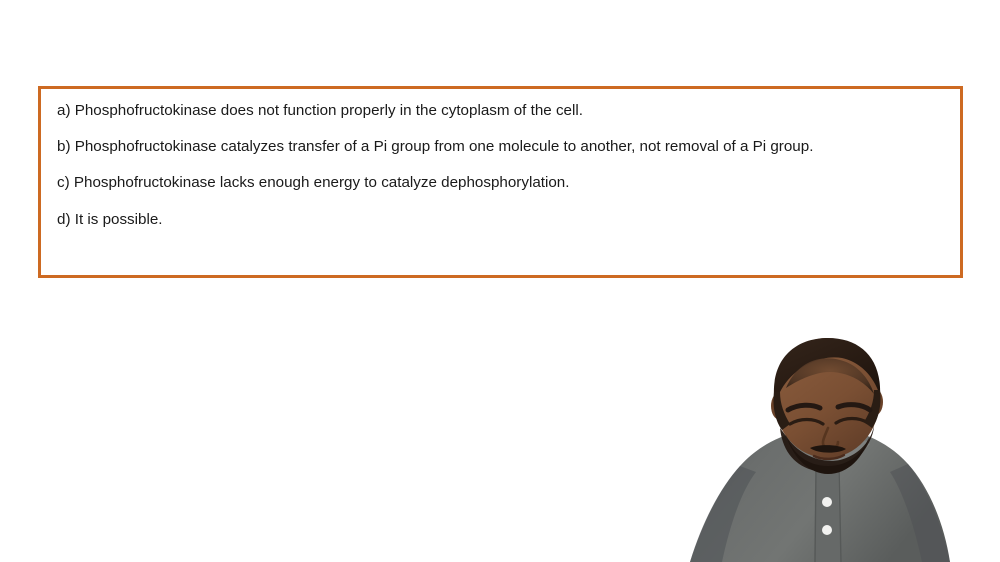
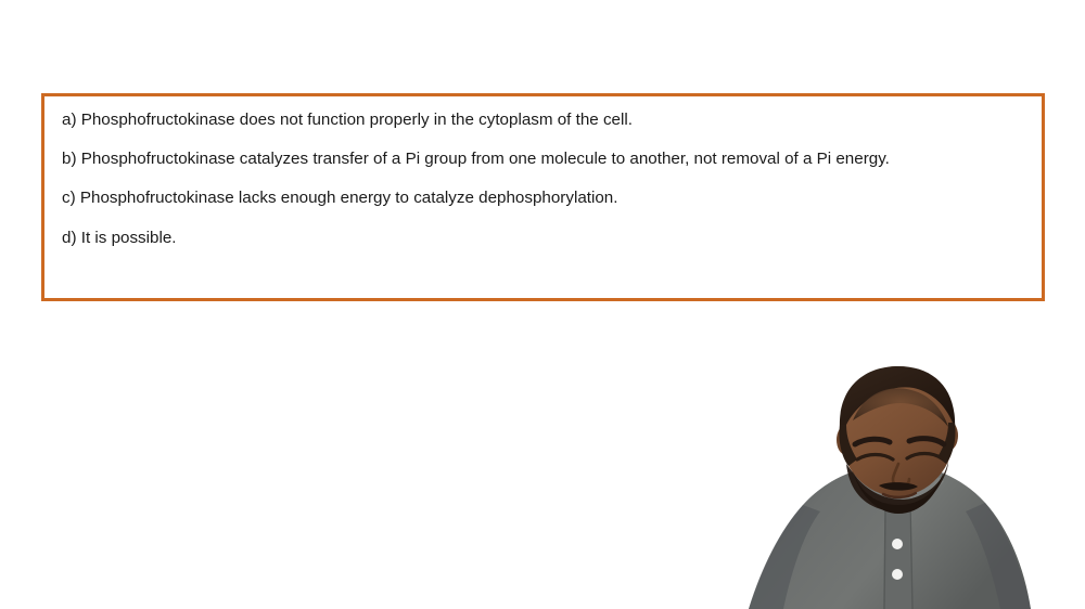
  a) Phosphofructokinase does not function properly in the cytoplasm of the cell.
- b) Phosphofructokinase catalyzes transfer of a Pi group from one molecule to another, not removal of a Pi group.
+ b) Phosphofructokinase catalyzes transfer of a Pi group from one molecule to another, not removal of a Pi energy.
  c) Phosphofructokinase lacks enough energy to catalyze dephosphorylation.
  d) It is possible.
